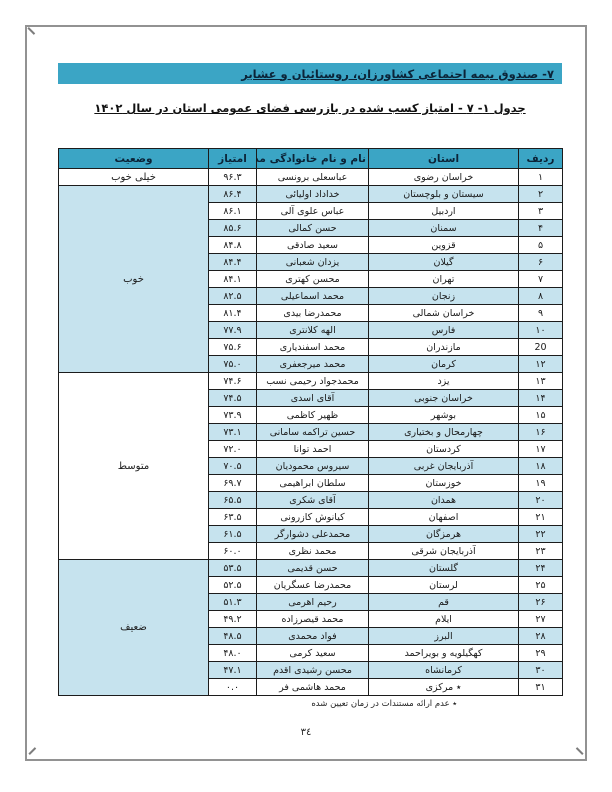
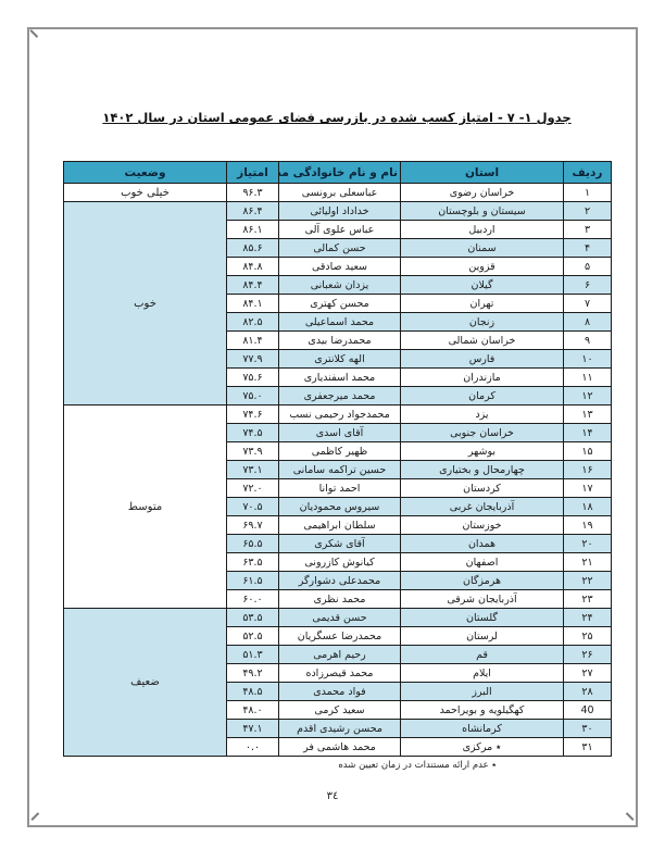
- ۷- صندوق بیمه اجتماعی کشاورزان، روستائیان و عشایر
  جدول ۱- ۷ - امتیاز کسب شده در بازرسی فضای عمومی استان در سال ۱۴۰۲
  ردیف	استان	نام و نام خانوادگی مد	امتیاز	وضعیت
  ۱	خراسان رضوی	عباسعلی برونسی	۹۶.۳	خیلی خوب
  ۲	سیستان و بلوچستان	خداداد اولیائی	۸۶.۴	خوب
  ۳	اردبیل	عباس علوی آلی	۸۶.۱
  ۴	سمنان	حسن کمالی	۸۵.۶
  ۵	قزوین	سعید صادقی	۸۴.۸
  ۶	گیلان	یزدان شعبانی	۸۴.۴
  ۷	تهران	محسن کهتری	۸۴.۱
  ۸	زنجان	محمد اسماعیلی	۸۲.۵
  ۹	خراسان شمالی	محمدرضا بیدی	۸۱.۴
  ۱۰	فارس	الهه کلانتری	۷۷.۹
- 20	مازندران	محمد اسفندیاری	۷۵.۶
+ ۱۱	مازندران	محمد اسفندیاری	۷۵.۶
  ۱۲	کرمان	محمد میرجعفری	۷۵.۰
  ۱۳	یزد	محمدجواد رحیمی نسب	۷۴.۶	متوسط
  ۱۴	خراسان جنوبی	آقای اسدی	۷۴.۵
  ۱۵	بوشهر	ظهیر کاظمی	۷۳.۹
  ۱۶	چهارمحال و بختیاری	حسین تراکمه سامانی	۷۳.۱
  ۱۷	کردستان	احمد توانا	۷۲.۰
  ۱۸	آذربایجان غربی	سیروس محمودیان	۷۰.۵
  ۱۹	خوزستان	سلطان ابراهیمی	۶۹.۷
  ۲۰	همدان	آقای شکری	۶۵.۵
  ۲۱	اصفهان	کیانوش کازرونی	۶۳.۵
  ۲۲	هرمزگان	محمدعلی دشوارگر	۶۱.۵
  ۲۳	آذربایجان شرقی	محمد نظری	۶۰.۰
  ۲۴	گلستان	حسن قدیمی	۵۳.۵	ضعیف
  ۲۵	لرستان	محمدرضا عسگریان	۵۲.۵
  ۲۶	قم	رحیم اهرمی	۵۱.۳
  ۲۷	ایلام	محمد قیصرزاده	۴۹.۲
  ۲۸	البرز	فواد محمدی	۴۸.۵
- ۲۹	کهگیلویه و بویراحمد	سعید کرمی	۴۸.۰
+ 40	کهگیلویه و بویراحمد	سعید کرمی	۴۸.۰
  ۳۰	کرمانشاه	محسن رشیدی اقدم	۴۷.۱
  ۳۱	٭ مرکزی	محمد هاشمی فر	۰.۰
  ٭ عدم ارائه مستندات در زمان تعیین شده
  ٣٤
